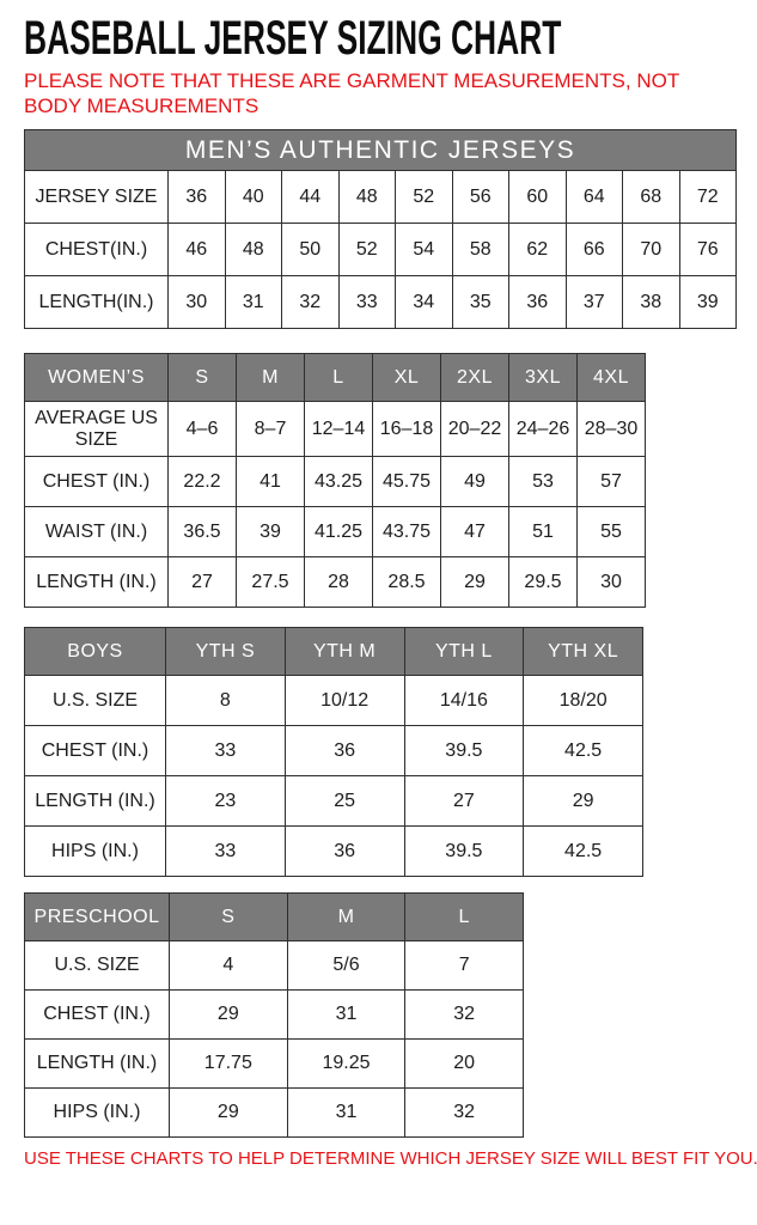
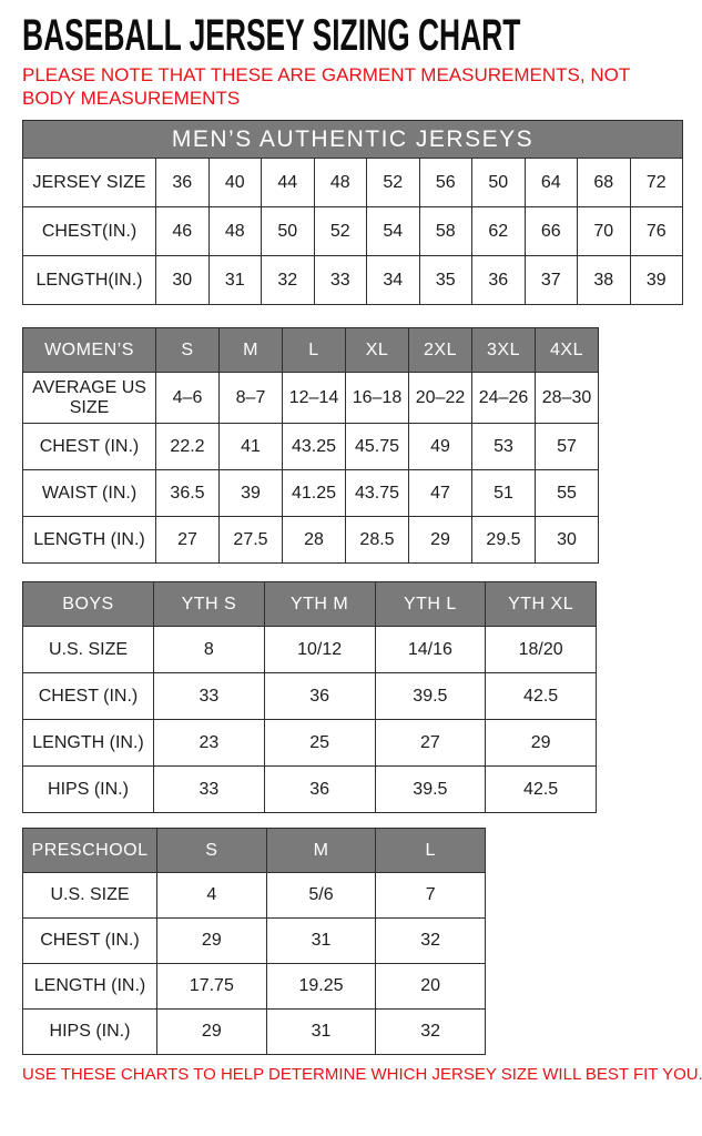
  BASEBALL JERSEY SIZING CHART
  PLEASE NOTE THAT THESE ARE GARMENT MEASUREMENTS, NOT BODY MEASUREMENTS
  MEN’S AUTHENTIC JERSEYS
- JERSEY SIZE	36	40	44	48	52	56	60	64	68	72
+ JERSEY SIZE	36	40	44	48	52	56	50	64	68	72
  CHEST(IN.)	46	48	50	52	54	58	62	66	70	76
  LENGTH(IN.)	30	31	32	33	34	35	36	37	38	39
  WOMEN’S	S	M	L	XL	2XL	3XL	4XL
  AVERAGE US SIZE	4–6	8–7	12–14	16–18	20–22	24–26	28–30
  CHEST (IN.)	22.2	41	43.25	45.75	49	53	57
  WAIST (IN.)	36.5	39	41.25	43.75	47	51	55
  LENGTH (IN.)	27	27.5	28	28.5	29	29.5	30
  BOYS	YTH S	YTH M	YTH L	YTH XL
  U.S. SIZE	8	10/12	14/16	18/20
  CHEST (IN.)	33	36	39.5	42.5
  LENGTH (IN.)	23	25	27	29
  HIPS (IN.)	33	36	39.5	42.5
  PRESCHOOL	S	M	L
  U.S. SIZE	4	5/6	7
  CHEST (IN.)	29	31	32
  LENGTH (IN.)	17.75	19.25	20
  HIPS (IN.)	29	31	32
  USE THESE CHARTS TO HELP DETERMINE WHICH JERSEY SIZE WILL BEST FIT YOU.
